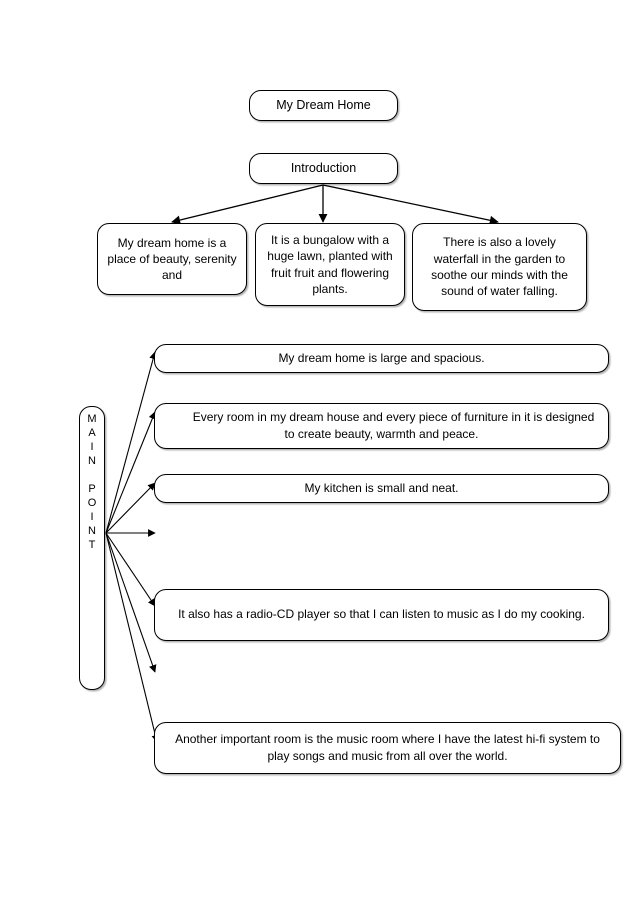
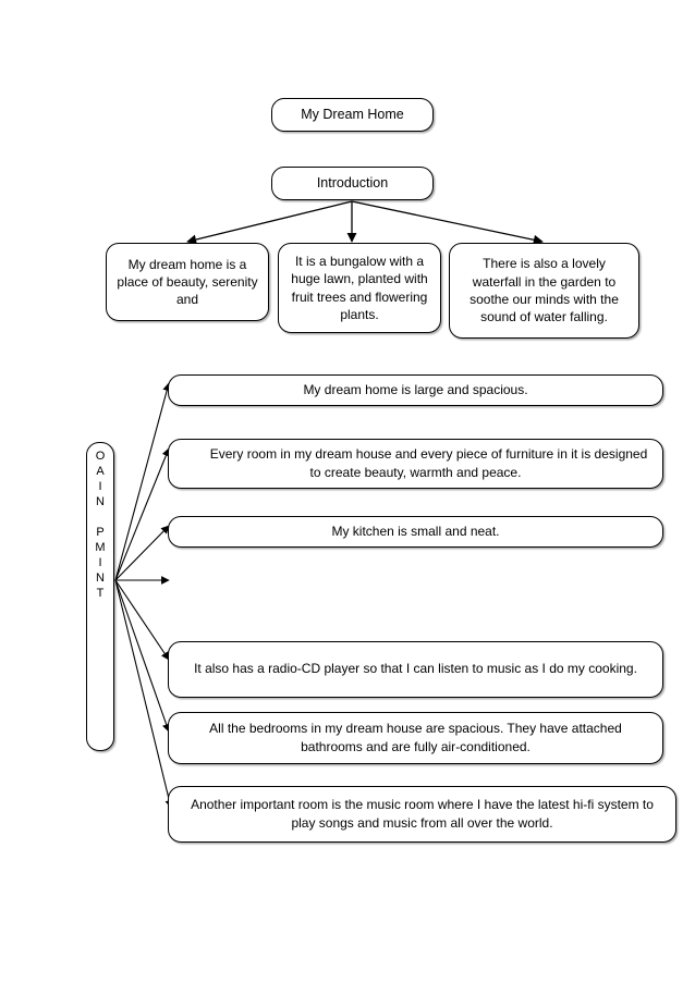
  My Dream Home
  Introduction
  My dream home is a place of beauty, serenity and
- It is a bungalow with a huge lawn, planted with fruit fruit and flowering plants.
+ It is a bungalow with a huge lawn, planted with fruit trees and flowering plants.
  There is also a lovely waterfall in the garden to soothe our minds with the sound of water falling.
- M
+ O
  A
  I
  N
  P
- O
+ M
  I
  N
  T
  My dream home is large and spacious.
  Every room in my dream house and every piece of furniture in it is designed to create beauty, warmth and peace.
  My kitchen is small and neat.
  It also has a radio-CD player so that I can listen to music as I do my cooking.
+ All the bedrooms in my dream house are spacious. They have attached bathrooms and are fully air-conditioned.
  Another important room is the music room where I have the latest hi-fi system to play songs and music from all over the world.
